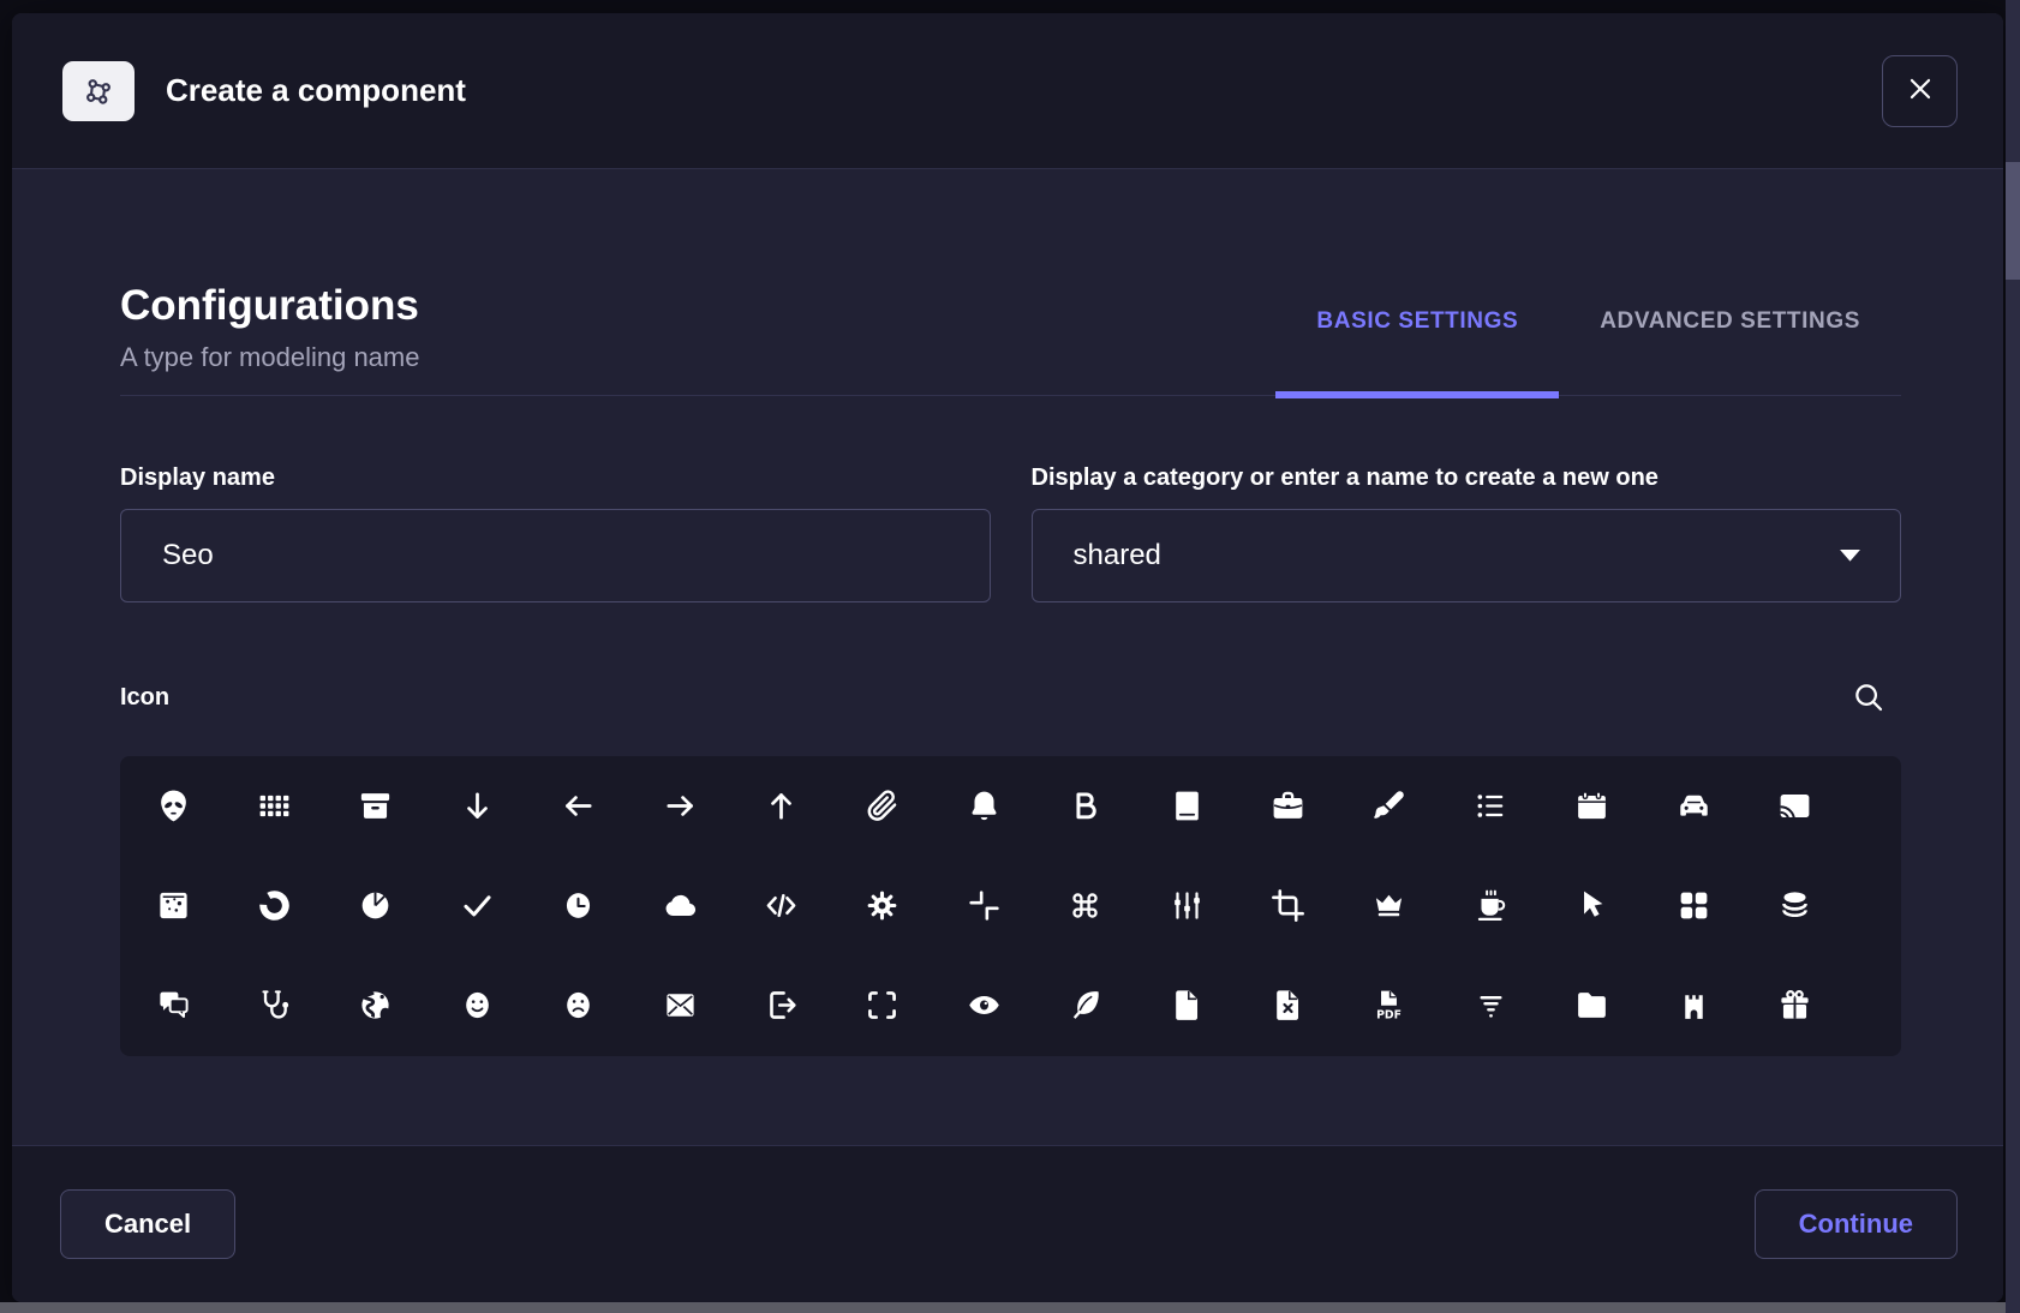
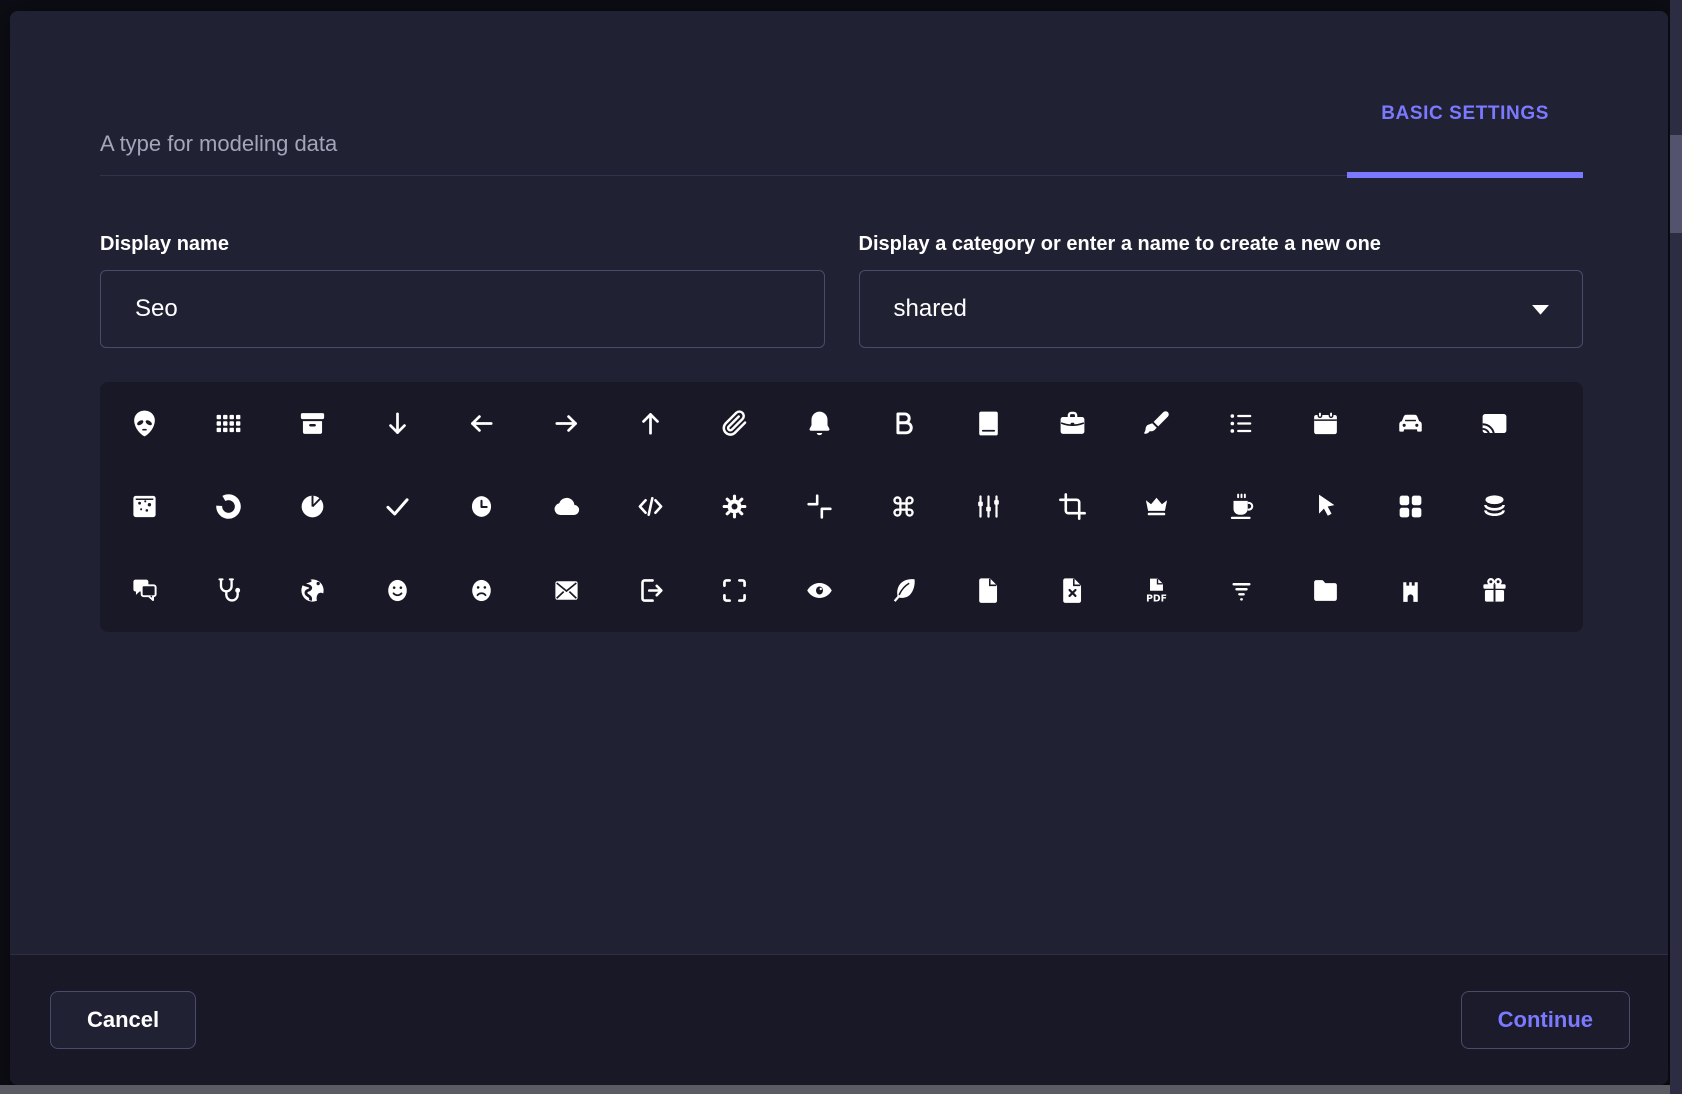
- Create a component
- Configurations
- A type for modeling name
+ A type for modeling data
  BASIC SETTINGS
- ADVANCED SETTINGS
  Display name
  Seo
  Display a category or enter a name to create a new one
  shared
- Icon
  PDF
  Cancel
  Continue
